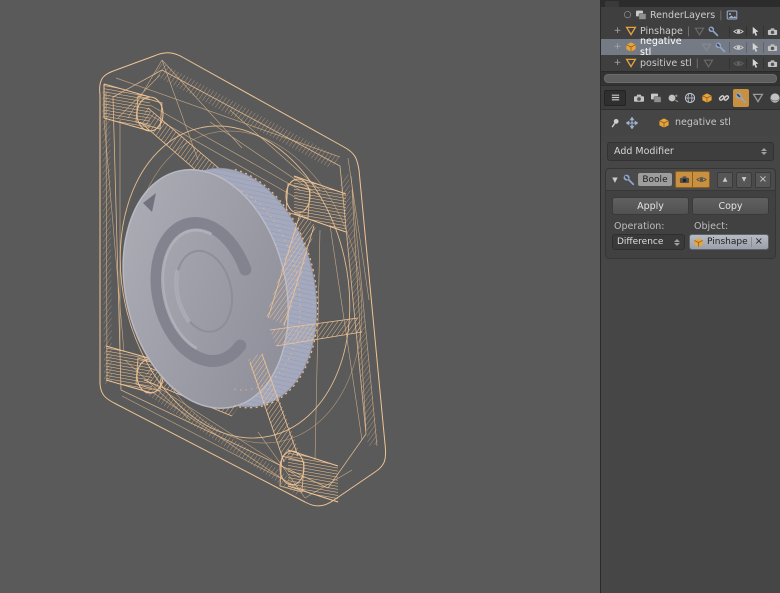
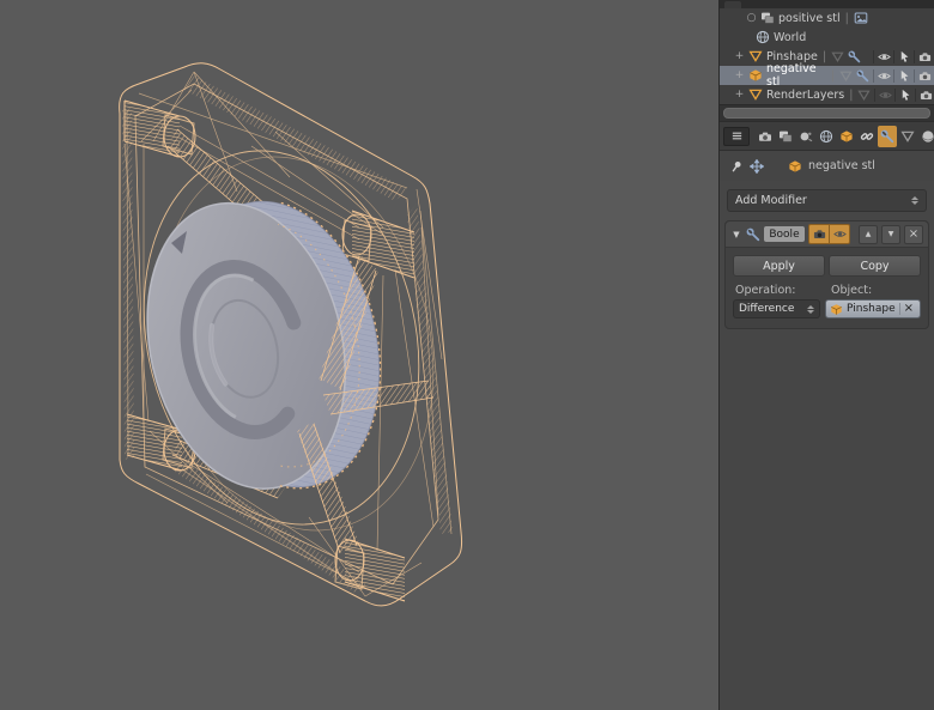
  ○
- RenderLayers
+ positive stl
  |
+ World
  +
  Pinshape
  |
  +
  negative stl
  +
- positive stl
+ RenderLayers
  |
  negative stl
  Add Modifier
  ▼
  Boole
  ×
  Apply
  Copy
  Operation:
  Object:
  Difference
  Pinshape
  ×
